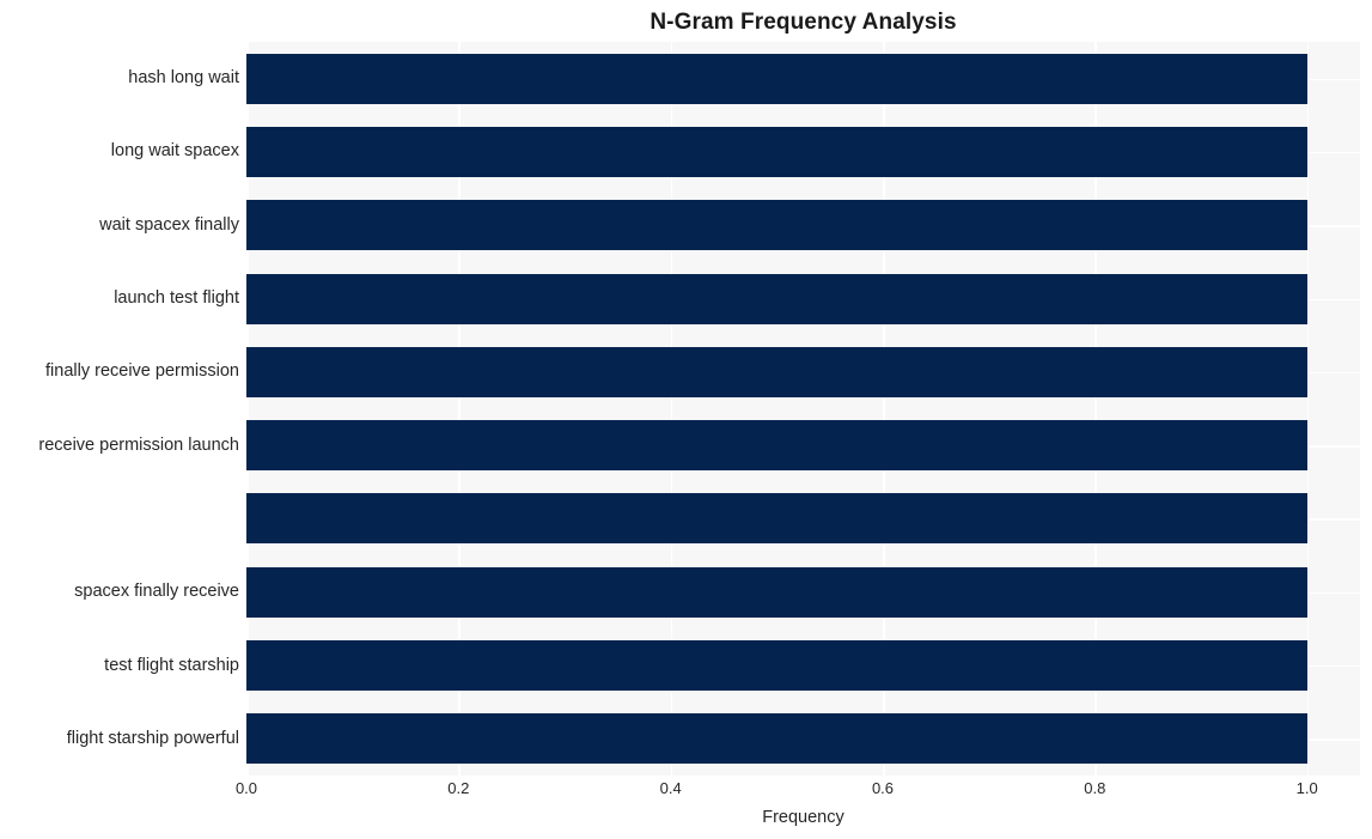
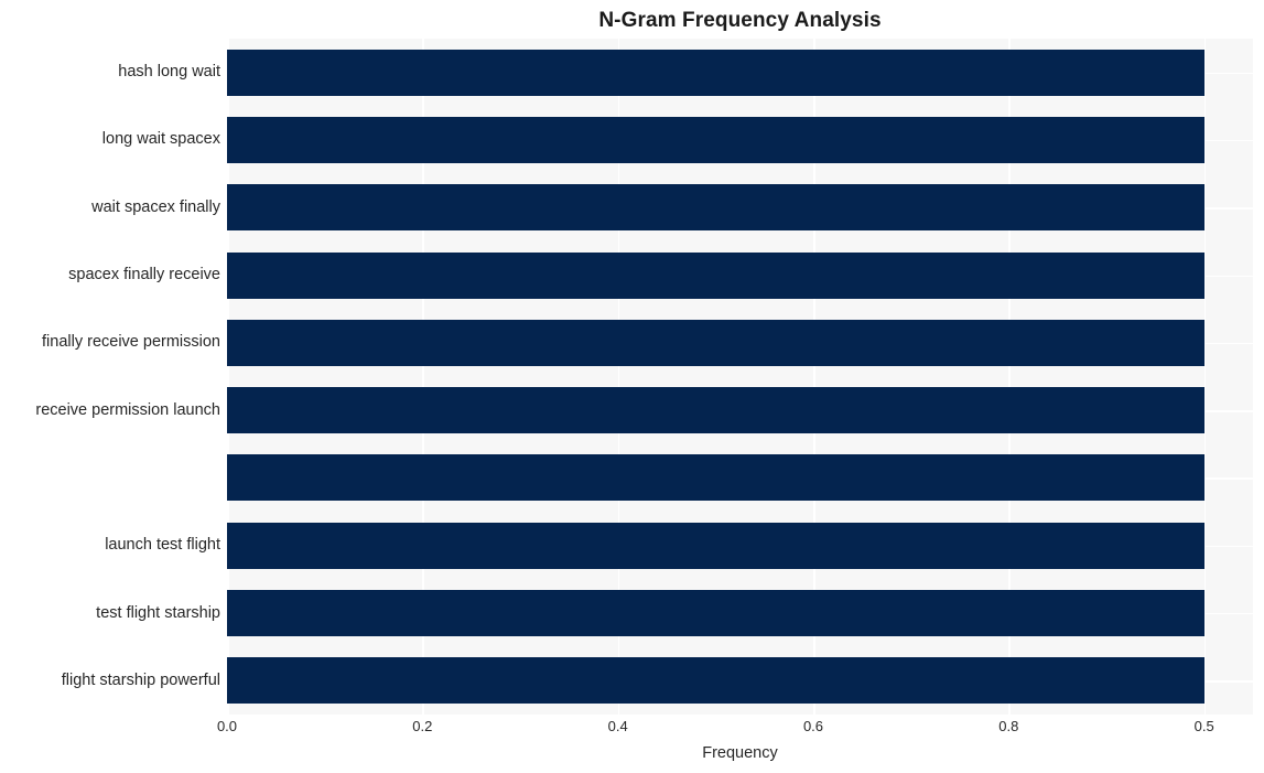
  N-Gram Frequency Analysis
  hash long wait
  long wait spacex
  wait spacex finally
- launch test flight
+ spacex finally receive
  finally receive permission
  receive permission launch
- spacex finally receive
+ launch test flight
  test flight starship
  flight starship powerful
  0.0
  0.2
  0.4
  0.6
  0.8
- 1.0
+ 0.5
  Frequency
